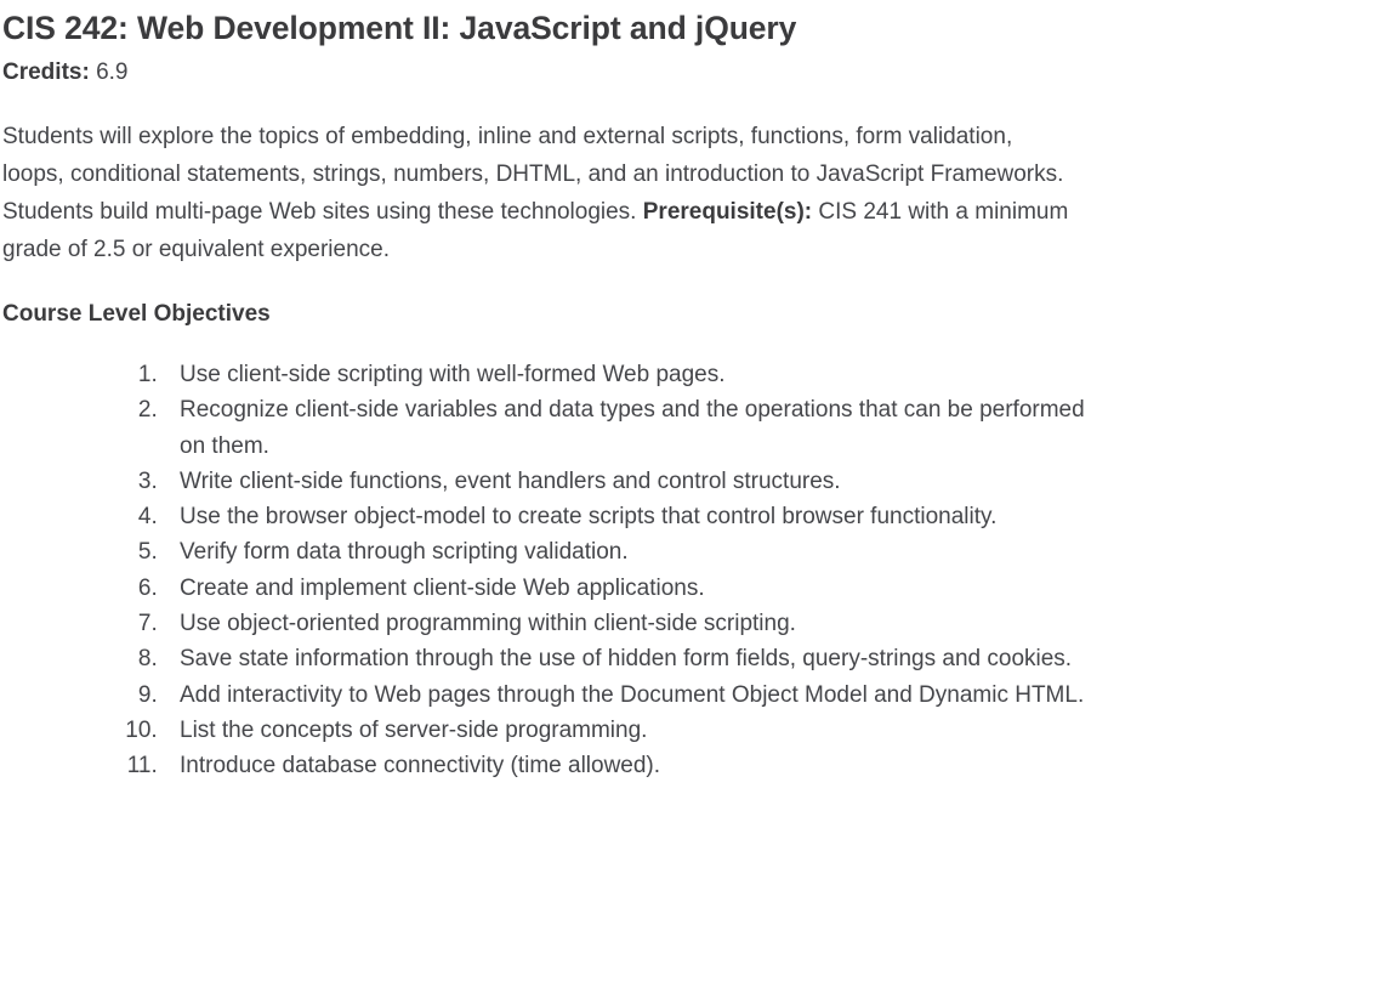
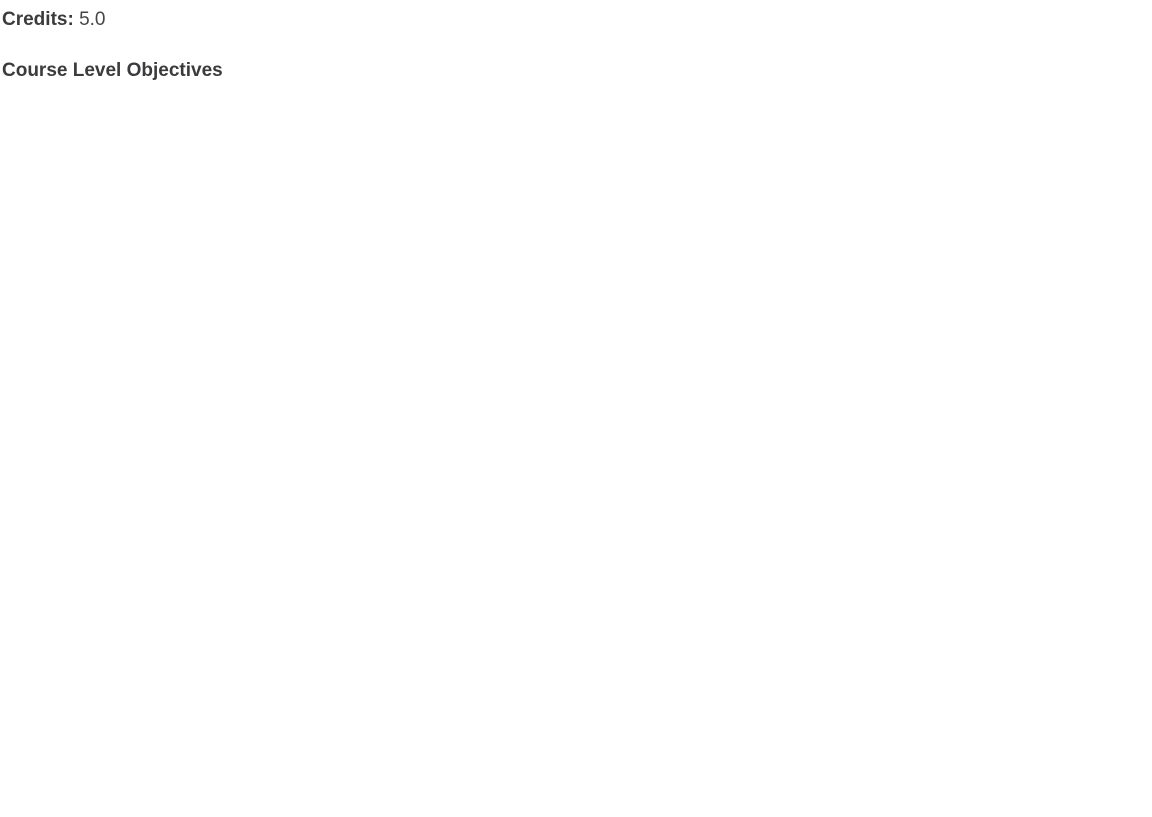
- CIS 242: Web Development II: JavaScript and jQuery
- Credits: 6.9
+ Credits: 5.0
- Students will explore the topics of embedding, inline and external scripts, functions, form validation, loops, conditional statements, strings, numbers, DHTML, and an introduction to JavaScript Frameworks. Students build multi-page Web sites using these technologies. Prerequisite(s): CIS 241 with a minimum grade of 2.5 or equivalent experience.
  Course Level Objectives
- Use client-side scripting with well-formed Web pages.
- Recognize client-side variables and data types and the operations that can be performed on them.
- Write client-side functions, event handlers and control structures.
- Use the browser object-model to create scripts that control browser functionality.
- Verify form data through scripting validation.
- Create and implement client-side Web applications.
- Use object-oriented programming within client-side scripting.
- Save state information through the use of hidden form fields, query-strings and cookies.
- Add interactivity to Web pages through the Document Object Model and Dynamic HTML.
- List the concepts of server-side programming.
- Introduce database connectivity (time allowed).
